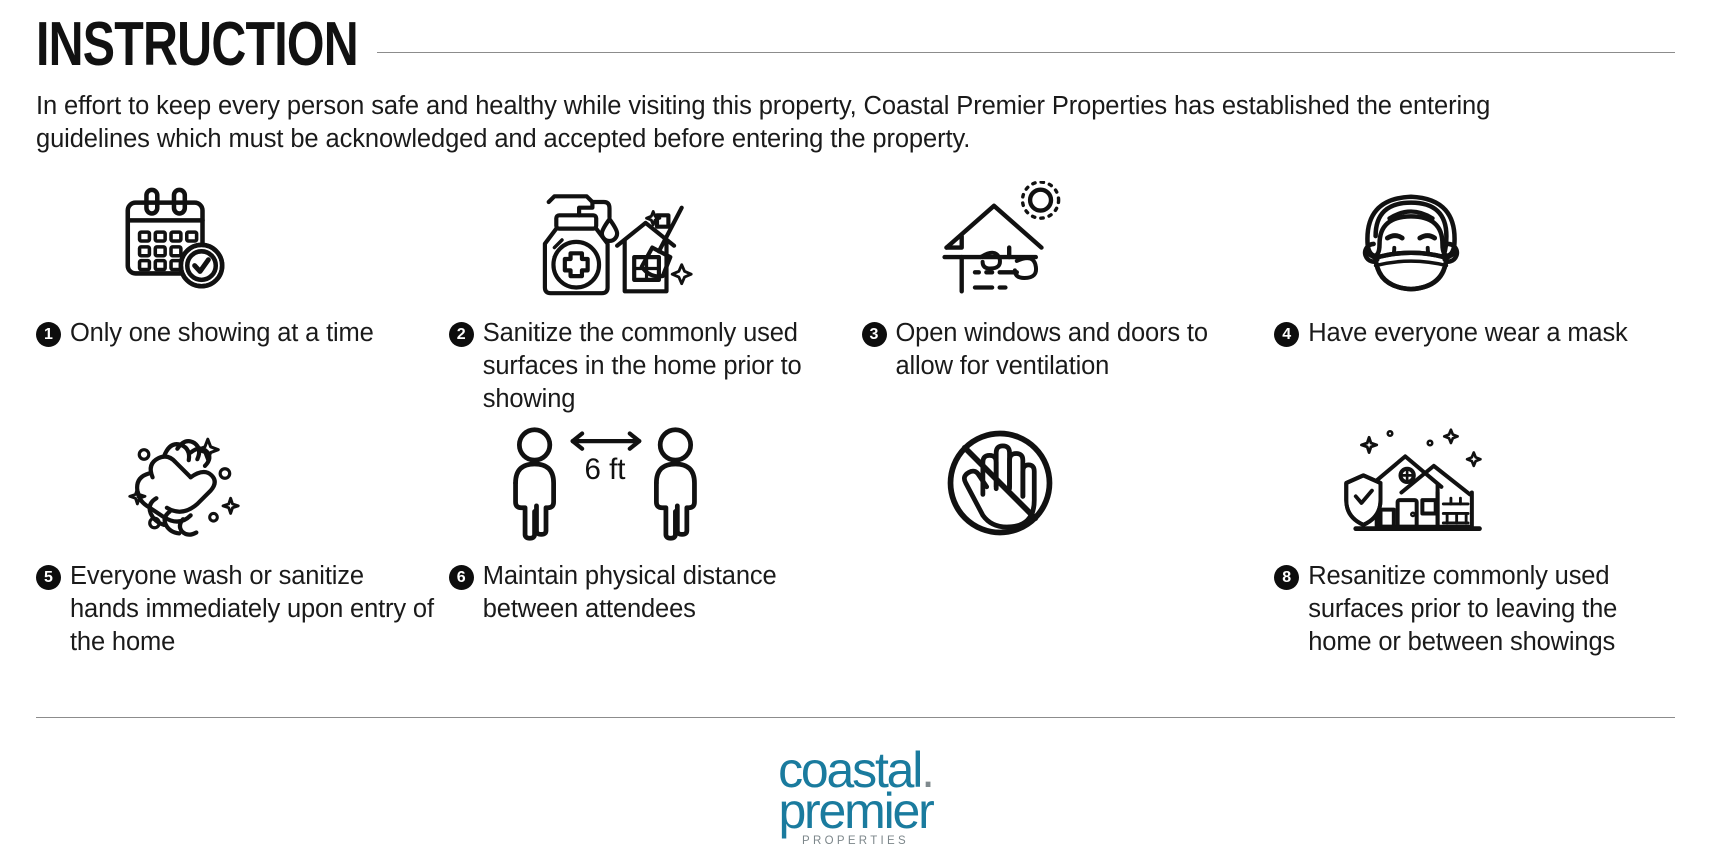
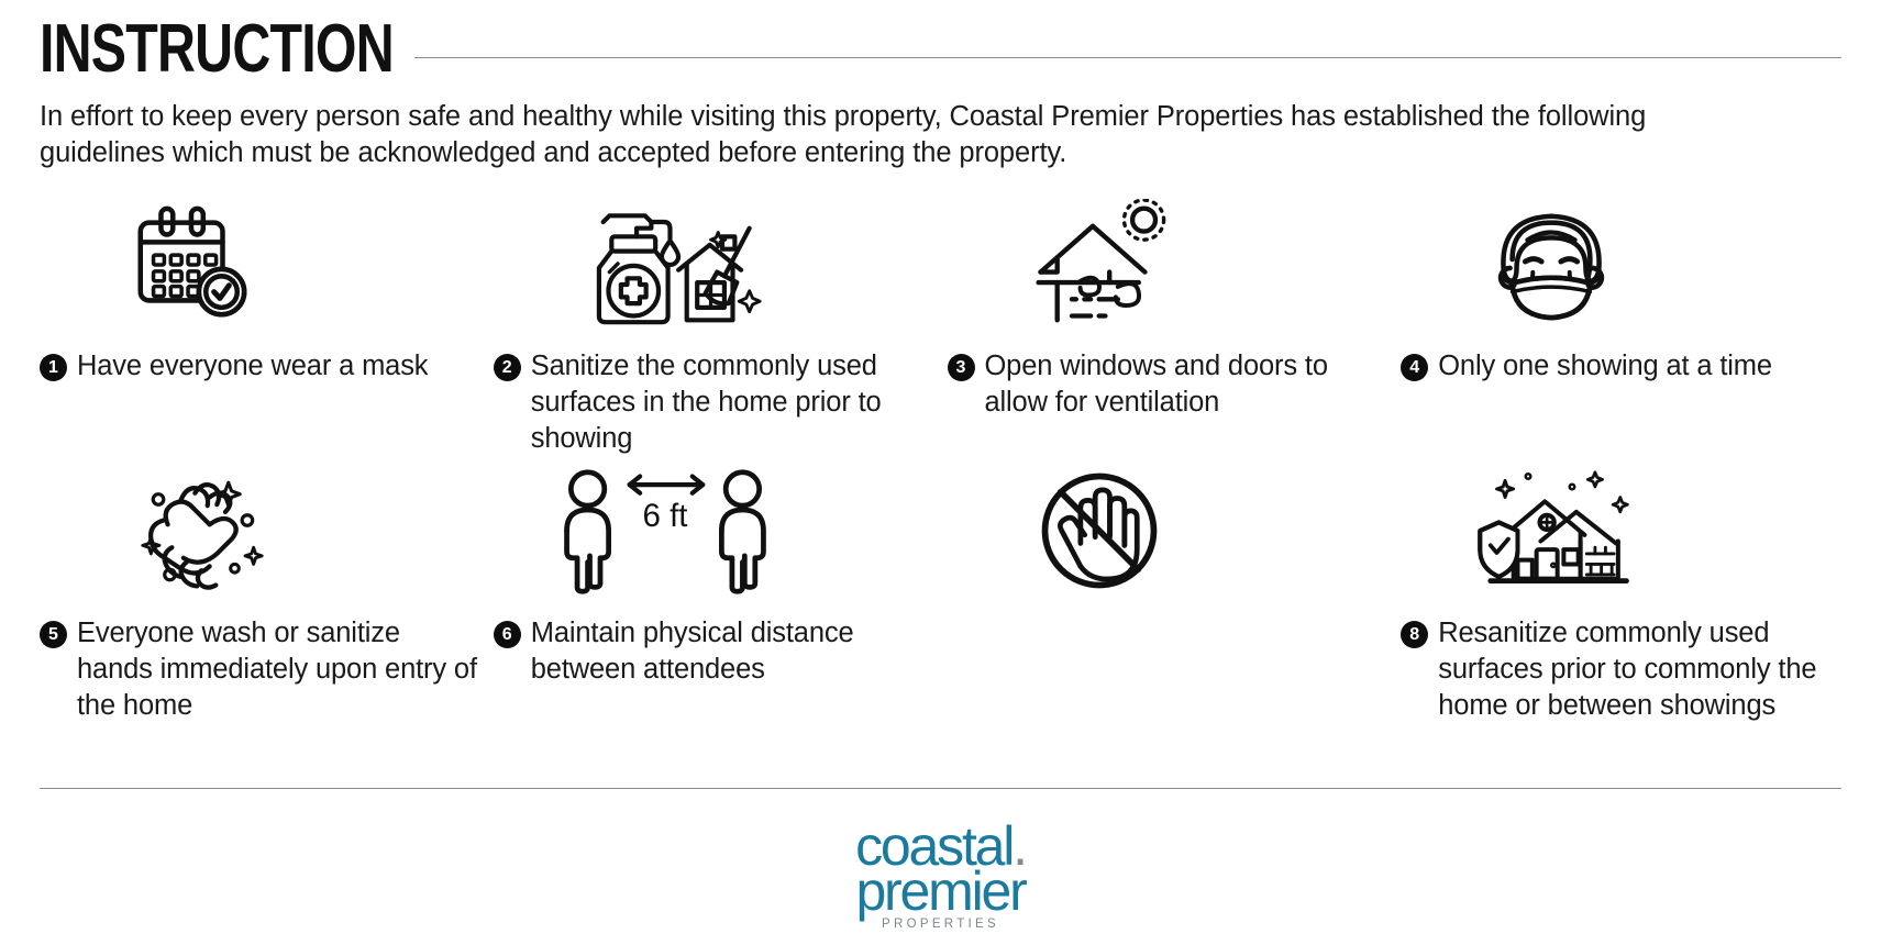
  INSTRUCTION
- In effort to keep every person safe and healthy while visiting this property, Coastal Premier Properties has established the entering guidelines which must be acknowledged and accepted before entering the property.
+ In effort to keep every person safe and healthy while visiting this property, Coastal Premier Properties has established the following guidelines which must be acknowledged and accepted before entering the property.
  1
- Only one showing at a time
+ Have everyone wear a mask
  2
  Sanitize the commonly used surfaces in the home prior to showing
  3
  Open windows and doors to allow for ventilation
  4
- Have everyone wear a mask
+ Only one showing at a time
  5
  Everyone wash or sanitize hands immediately upon entry of the home
  6 ft
  6
  Maintain physical distance between attendees
  8
- Resanitize commonly used surfaces prior to leaving the home or between showings
+ Resanitize commonly used surfaces prior to commonly the home or between showings
  coastal.
  premier
  PROPERTIES
